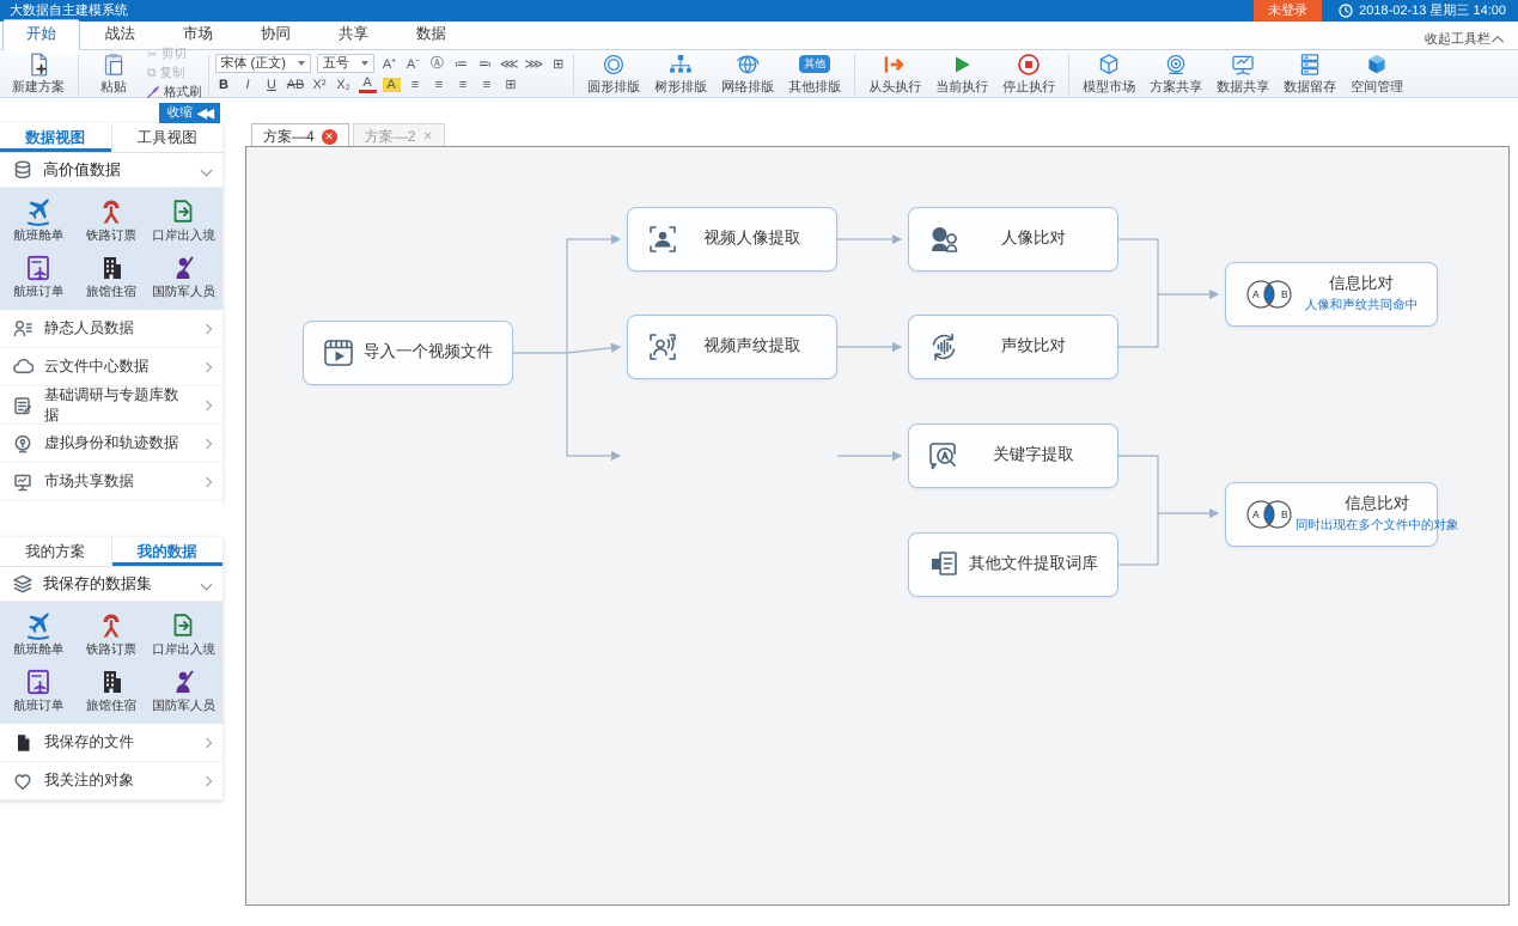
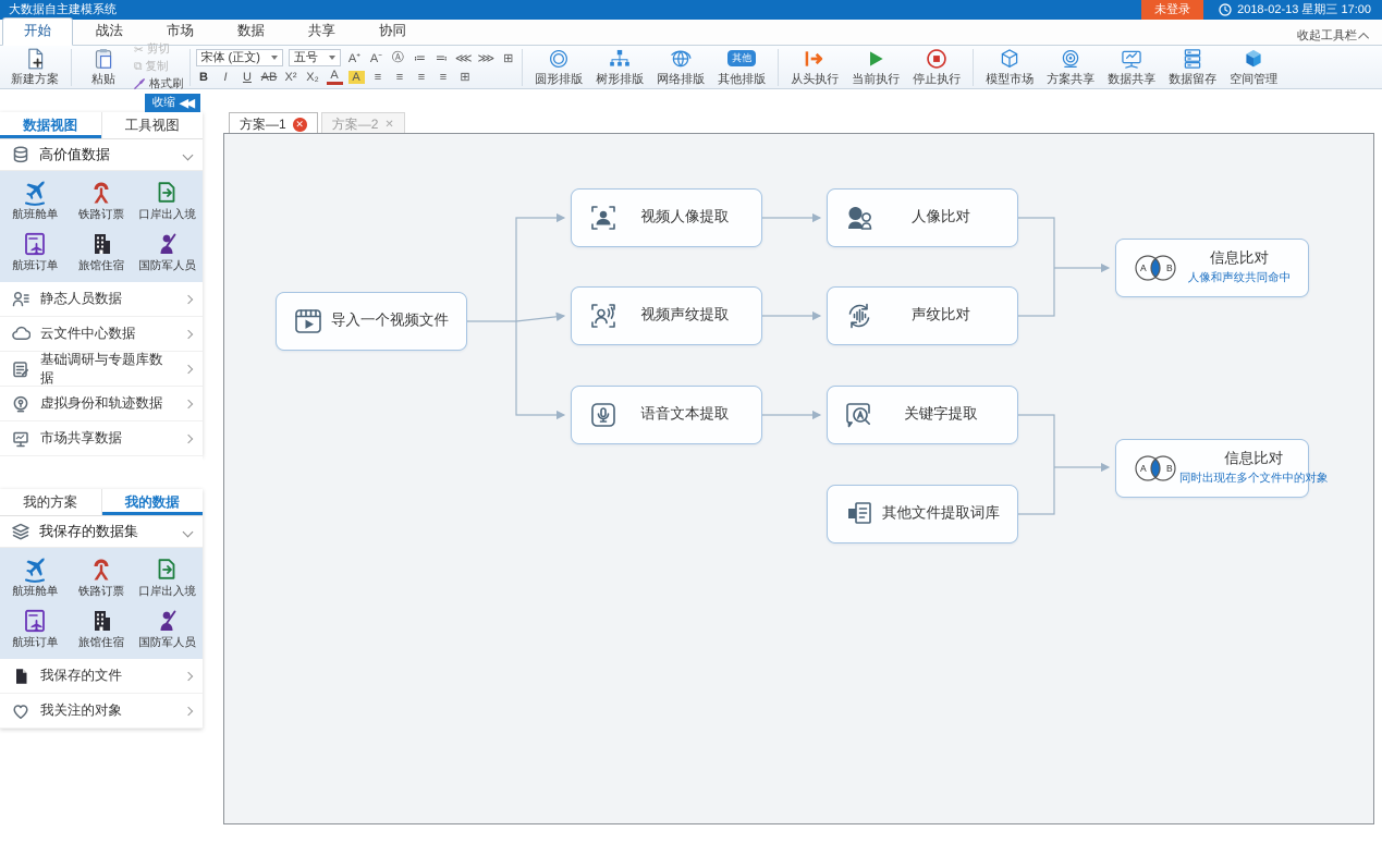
  大数据自主建模系统
  未登录
- 2018-02-13 星期三 14:00
+ 2018-02-13 星期三 17:00
  开始
  战法
  市场
- 协同
+ 数据
  共享
- 数据
+ 协同
  收起工具栏
  新建方案
  粘贴
  ✂
  剪切
  ⧉
  复制
  格式刷
  宋体 (正文)
  五号
  A⁺
  A⁻
  Ⓐ
  ≔
  ≕
  ⋘
  ⋙
  ⊞
  B
  I
  U
  AB
  X²
  X₂
  A
  A
  ≡
  ≡
  ≡
  ≡
  ⊞
  圆形排版
  树形排版
  网络排版
  其他
  其他排版
  从头执行
  当前执行
  停止执行
  模型市场
  方案共享
  数据共享
  数据留存
  空间管理
  收缩
  ◀◀
  数据视图
  工具视图
  高价值数据
  航班舱单
  铁路订票
  口岸出入境
  航班订单
  旅馆住宿
  国防军人员
  静态人员数据
  云文件中心数据
  基础调研与专题库数据
  虚拟身份和轨迹数据
  市场共享数据
  我的方案
  我的数据
  我保存的数据集
  航班舱单
  铁路订票
  口岸出入境
  航班订单
  旅馆住宿
  国防军人员
  我保存的文件
  我关注的对象
- 方案—4
+ 方案—1
  方案—2
  导入一个视频文件
  视频人像提取
  视频声纹提取
+ 语音文本提取
  人像比对
  声纹比对
  关键字提取
  其他文件提取词库
  A
  B
  信息比对
  人像和声纹共同命中
  A
  B
  信息比对
  同时出现在多个文件中的对象
